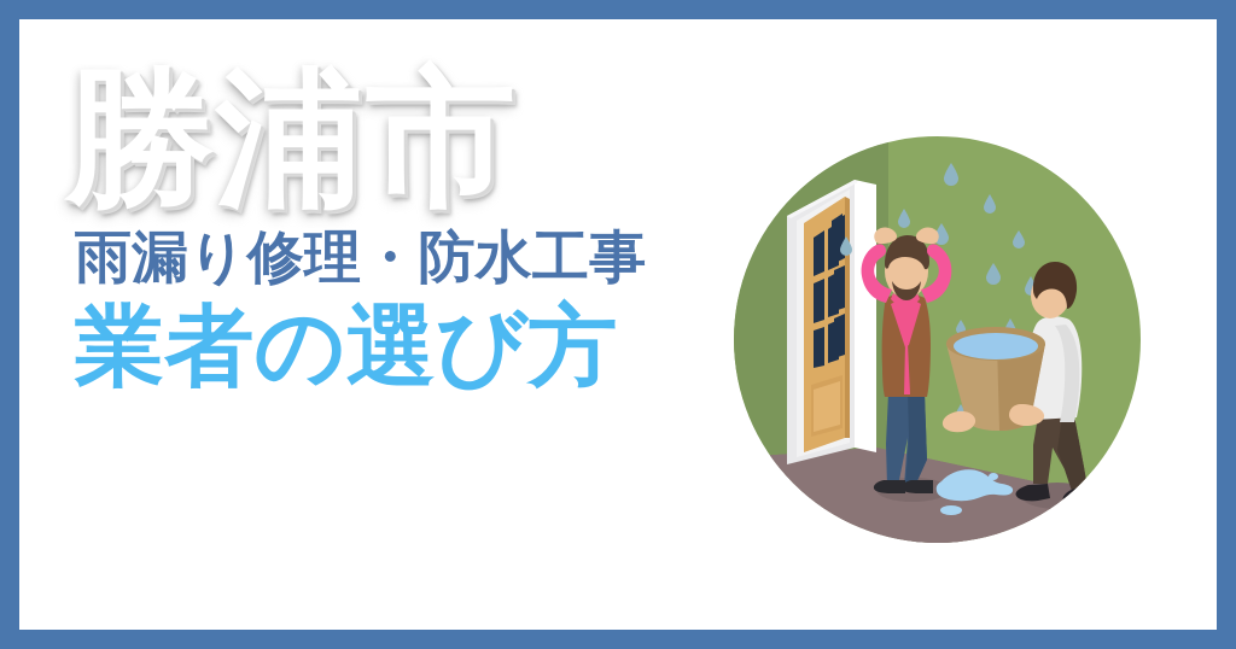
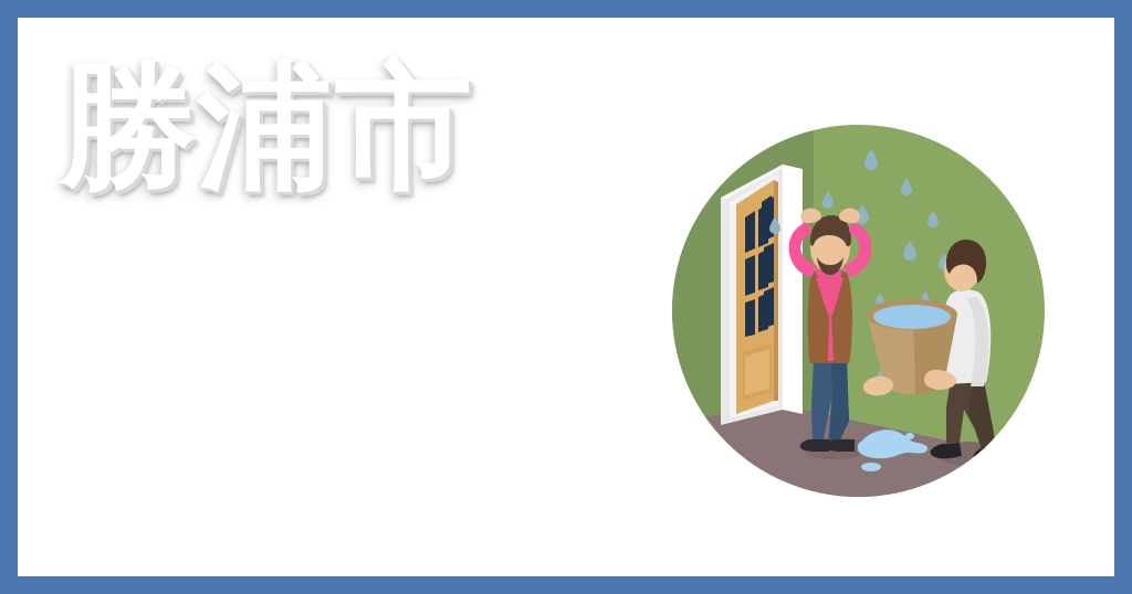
  勝浦市
- 雨漏り修理・防水工事
- 業者の選び方
